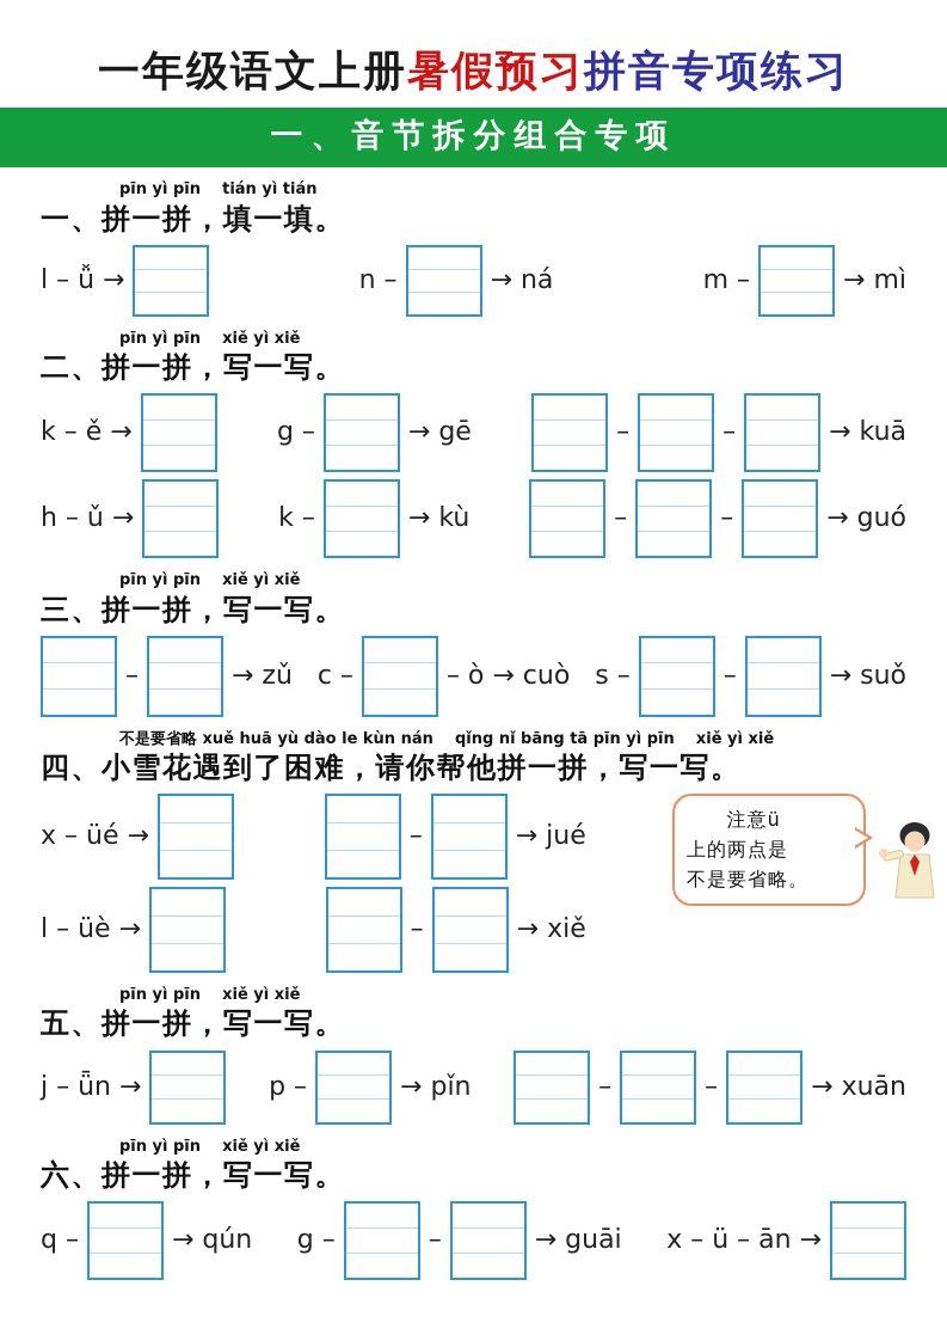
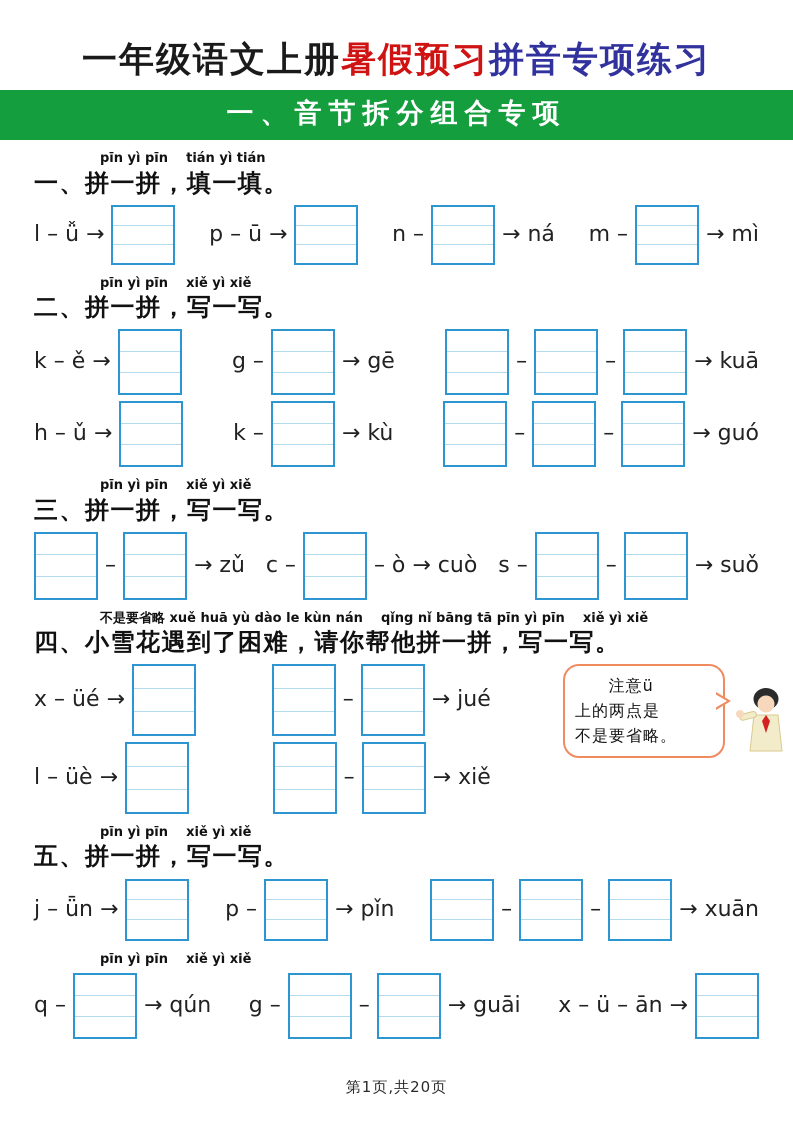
  一年级语文上册暑假预习拼音专项练习
  一、音节拆分组合专项
  pīn yì pīn tián yì tián
  一、拼一拼，填一填。
  l – ǚ →
+ p – ū →
  n –
  → ná
  m –
  → mì
  pīn yì pīn xiě yì xiě
  二、拼一拼，写一写。
  k – ě →
  g –
  → gē
  –
  –
  → kuā
  h – ǔ →
  k –
  → kù
  –
  –
  → guó
  pīn yì pīn xiě yì xiě
  三、拼一拼，写一写。
  –
  → zǔ
  c –
  – ò → cuò
  s –
  –
  → suǒ
  不是要省略 xuě huā yù dào le kùn nán qǐng nǐ bāng tā pīn yì pīn xiě yì xiě
  四、小雪花遇到了困难，请你帮他拼一拼，写一写。
  x – üé →
  –
  → jué
  l – üè →
  –
  → xiě
  pīn yì pīn xiě yì xiě
  五、拼一拼，写一写。
  j – ǖn →
  p –
  → pǐn
  –
  –
  → xuān
  pīn yì pīn xiě yì xiě
- 六、拼一拼，写一写。
  q –
  → qún
  g –
  –
  → guāi
  x – ü – ān →
+ 第1页,共20页
  注意ü
  上的两点是
  不是要省略。
